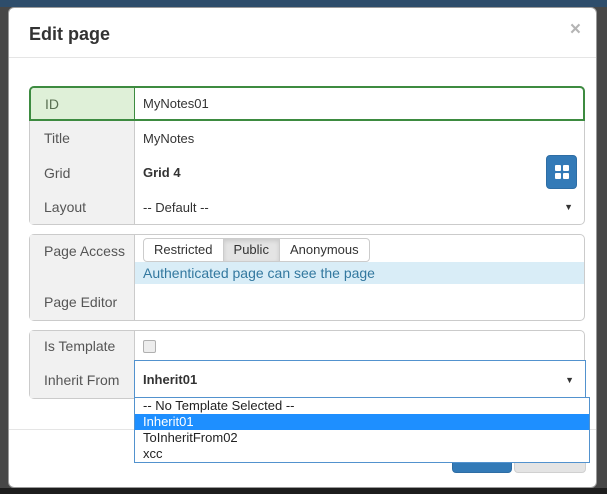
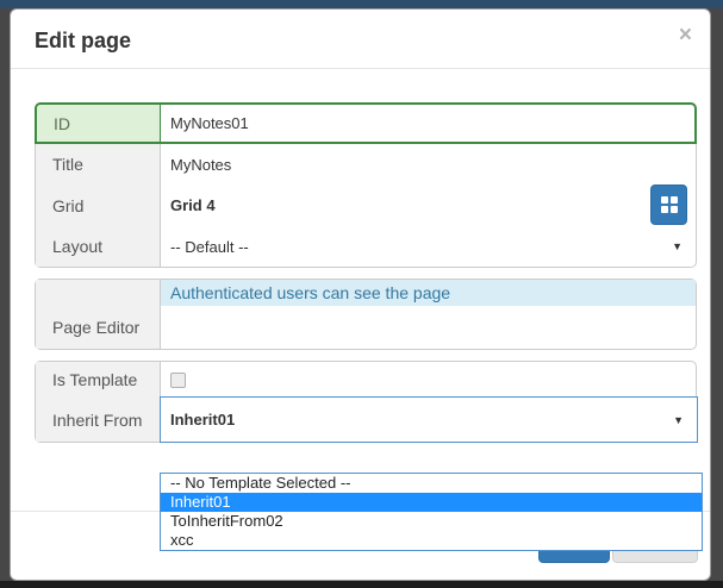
  Edit page
  ×
  ID
  MyNotes01
  Title
  MyNotes
  Grid
  Grid 4
  Layout
  -- Default --
  ▼
- Page Access
- Restricted
- Public
- Anonymous
- Authenticated page can see the page
+ Authenticated users can see the page
  Page Editor
  Is Template
  Inherit From
  Inherit01
  ▼
  -- No Template Selected --
  Inherit01
  ToInheritFrom02
  xcc
